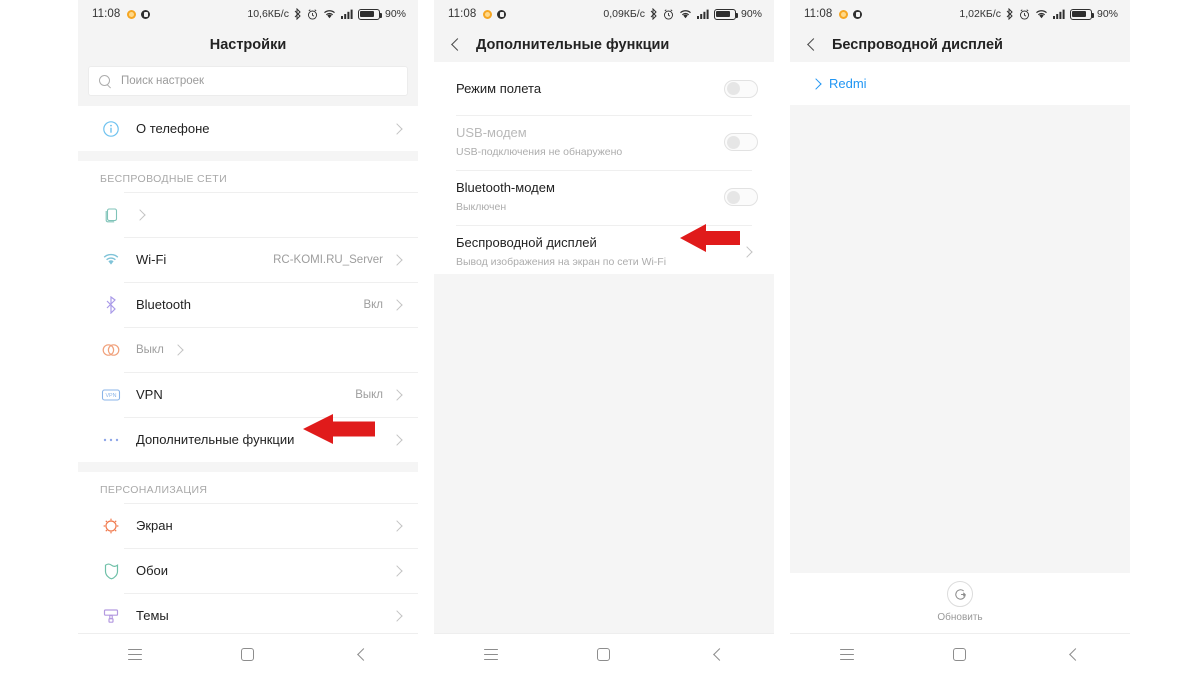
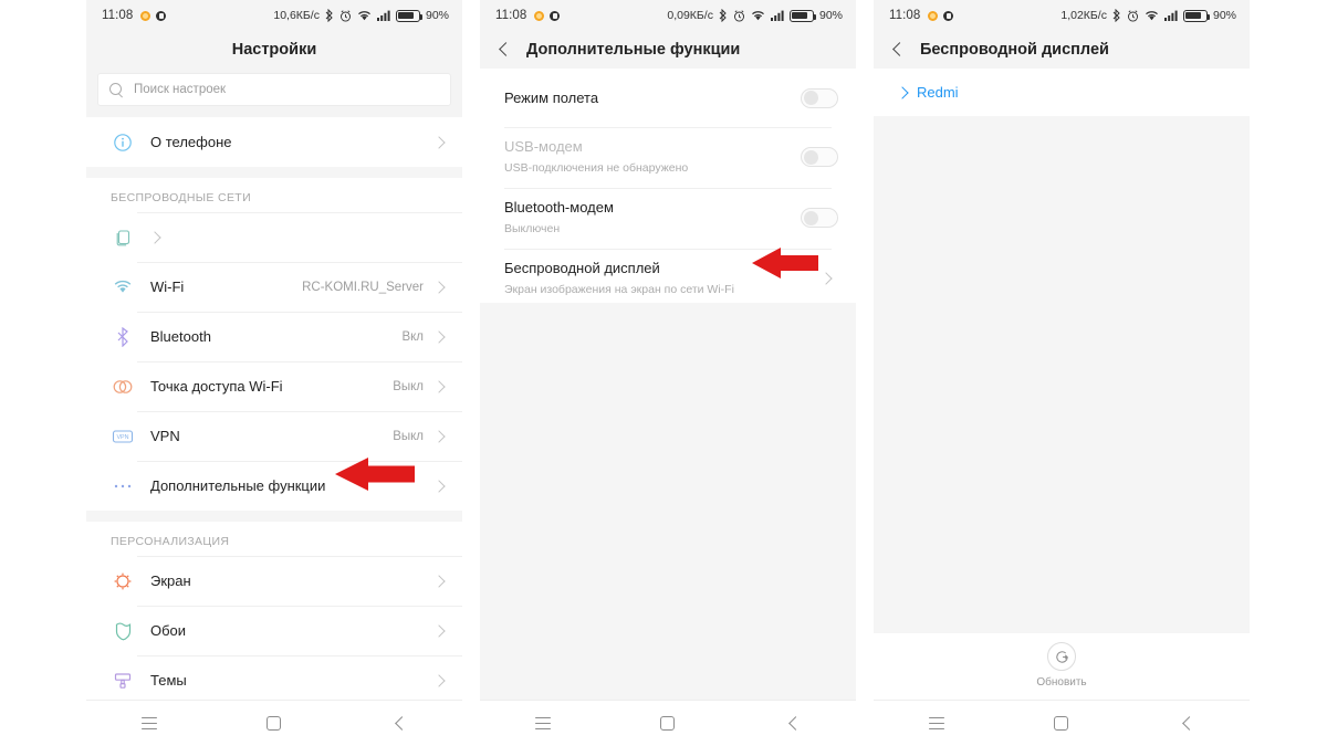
  11:08
  10,6КБ/c
  90%
  Настройки
  Поиск настроек
  О телефоне
  БЕСПРОВОДНЫЕ СЕТИ
  Wi-Fi
  RC-KOMI.RU_Server
  Bluetooth
  Вкл
+ Точка доступа Wi-Fi
  Выкл
  VPN
  Выкл
  Дополнительные функции
  ПЕРСОНАЛИЗАЦИЯ
  Экран
  Обои
  Темы
  11:08
  0,09КБ/c
  90%
  Дополнительные функции
  Режим полета
  USB-модем
  USB-подключения не обнаружено
  Bluetooth-модем
  Выключен
  Беспроводной дисплей
- Вывод изображения на экран по сети Wi-Fi
+ Экран изображения на экран по сети Wi-Fi
  11:08
  1,02КБ/c
  90%
  Беспроводной дисплей
  Redmi
  Обновить
